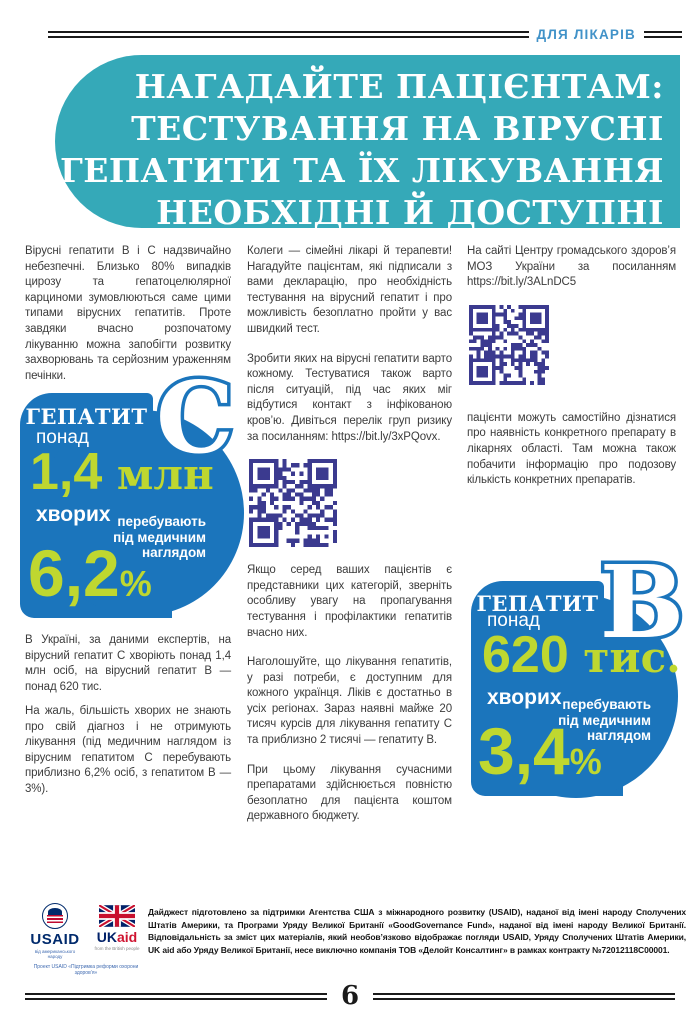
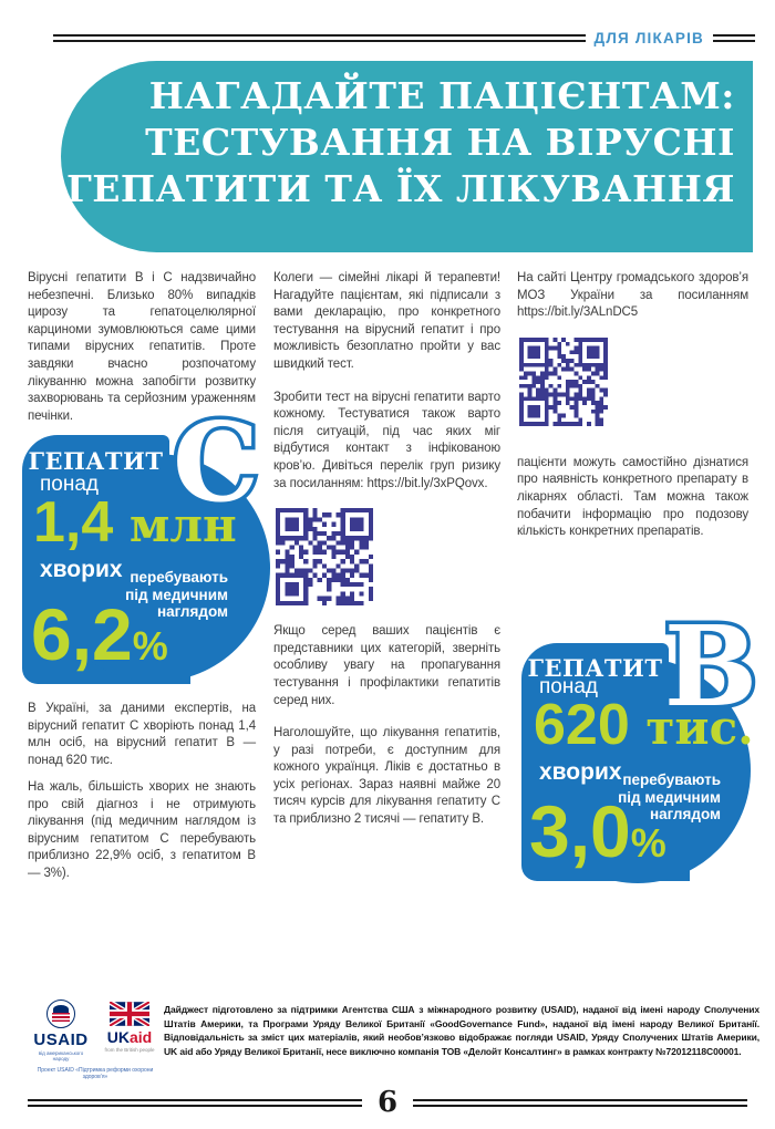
  ДЛЯ ЛІКАРІВ
  НАГАДАЙТЕ ПАЦІЄНТАМ:
  ТЕСТУВАННЯ НА ВІРУСНІ
  ГЕПАТИТИ ТА ЇХ ЛІКУВАННЯ
- НЕОБХІДНІ Й ДОСТУПНІ
  Вірусні гепатити В і С надзвичайно небезпечні. Близько 80% випадків цирозу та гепатоцелюлярної карциноми зумовлюються саме цими типами вірусних гепатитів. Проте завдяки вчасно розпочатому лікуванню можна запобігти розвитку захворювань та серйозним ураженням печінки.
  В Україні, за даними експертів, на вірусний гепатит С хворіють понад 1,4 млн осіб, на вірусний гепатит В — понад 620 тис.
- На жаль, більшість хворих не знають про свій діагноз і не отримують лікування (під медичним наглядом із вірусним гепатитом С перебувають приблизно 6,2% осіб, з гепатитом В — 3%).
+ На жаль, більшість хворих не знають про свій діагноз і не отримують лікування (під медичним наглядом із вірусним гепатитом С перебувають приблизно 22,9% осіб, з гепатитом В — 3%).
- Колеги — сімейні лікарі й терапевти! Нагадуйте пацієнтам, які підписали з вами декларацію, про необхідність тестування на вірусний гепатит і про можливість безоплатно пройти у вас швидкий тест.
+ Колеги — сімейні лікарі й терапевти! Нагадуйте пацієнтам, які підписали з вами декларацію, про конкретного тестування на вірусний гепатит і про можливість безоплатно пройти у вас швидкий тест.
- Зробити яких на вірусні гепатити варто кожному. Тестуватися також варто після ситуацій, під час яких міг відбутися контакт з інфікованою кров’ю. Дивіться перелік груп ризику за посиланням: https://bit.ly/3xPQovx.
+ Зробити тест на вірусні гепатити варто кожному. Тестуватися також варто після ситуацій, під час яких міг відбутися контакт з інфікованою кров’ю. Дивіться перелік груп ризику за посиланням: https://bit.ly/3xPQovx.
- Якщо серед ваших пацієнтів є представники цих категорій, зверніть особливу увагу на пропагування тестування і профілактики гепатитів вчасно них.
+ Якщо серед ваших пацієнтів є представники цих категорій, зверніть особливу увагу на пропагування тестування і профілактики гепатитів серед них.
  Наголошуйте, що лікування гепатитів, у разі потреби, є доступним для кожного українця. Ліків є достатньо в усіх регіонах. Зараз наявні майже 20 тисяч курсів для лікування гепатиту С та приблизно 2 тисячі — гепатиту В.
- При цьому лікування сучасними препаратами здійснюється повністю безоплатно для пацієнта коштом державного бюджету.
  На сайті Центру громадського здоров’я МОЗ України за посиланням https://bit.ly/3ALnDC5
  пацієнти можуть самостійно дізнатися про наявність конкретного препарату в лікарнях області. Там можна також побачити інформацію про подозову кількість конкретних препаратів.
  ГЕПАТИТ
  C
  понад
  1,4 млн
  хворих
  перебувають
  під медичним
  наглядом
  6,2%
  ГЕПАТИТ
  B
  понад
  620 тис.
  хворих
  перебувають
  під медичним
  наглядом
- 3,4%
+ 3,0%
  USAID
  UKaid
  Дайджест підготовлено за підтримки Агентства США з міжнародного розвитку (USAID), наданої від імені народу Сполучених Штатів Америки, та Програми Уряду Великої Британії «GoodGovernance Fund», наданої від імені народу Великої Британії. Відповідальність за зміст цих матеріалів, який необов’язково відображає погляди USAID, Уряду Сполучених Штатів Америки, UK aid або Уряду Великої Британії, несе виключно компанія ТОВ «Делойт Консалтинг» в рамках контракту №72012118C00001.
  6
